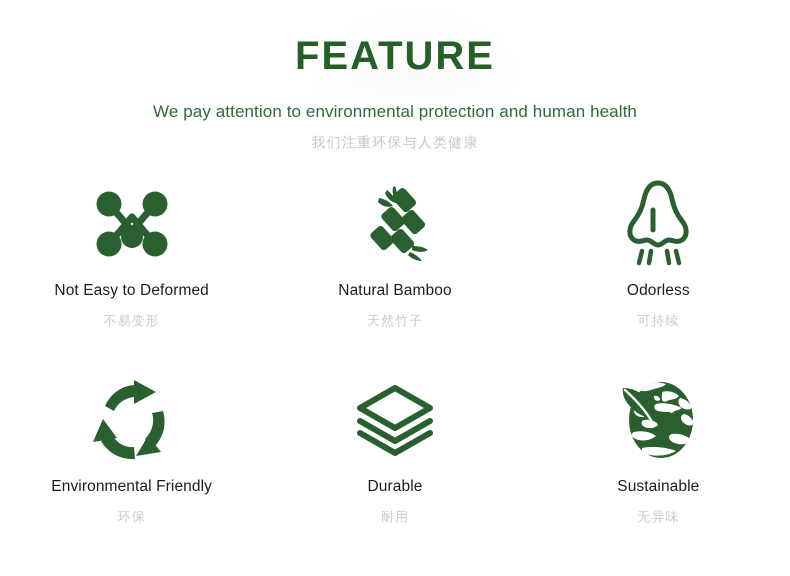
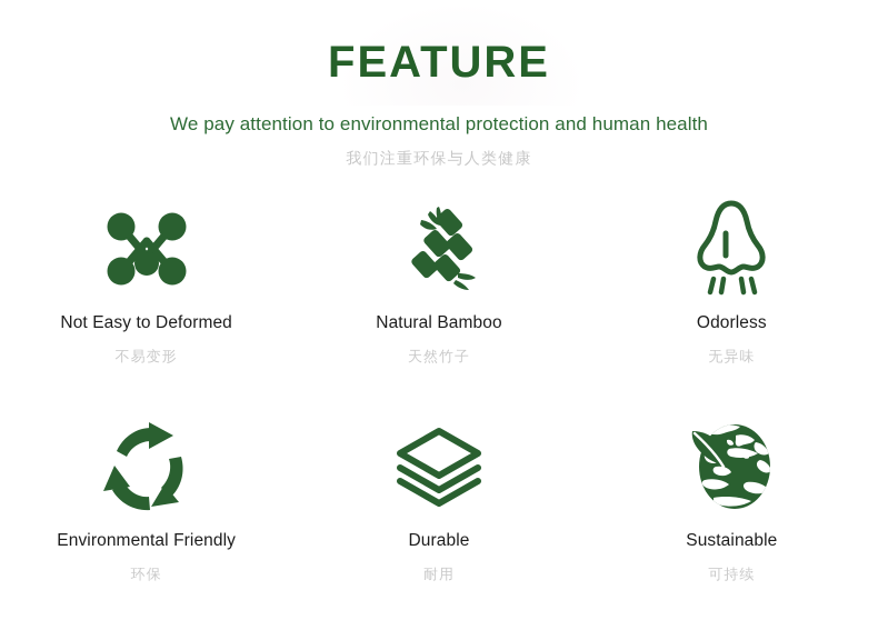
  FEATURE
  We pay attention to environmental protection and human health
  我们注重环保与人类健康
  Not Easy to Deformed
  不易变形
  Natural Bamboo
  天然竹子
  Odorless
- 可持续
+ 无异味
  Environmental Friendly
  环保
  Durable
  耐用
  Sustainable
- 无异味
+ 可持续
